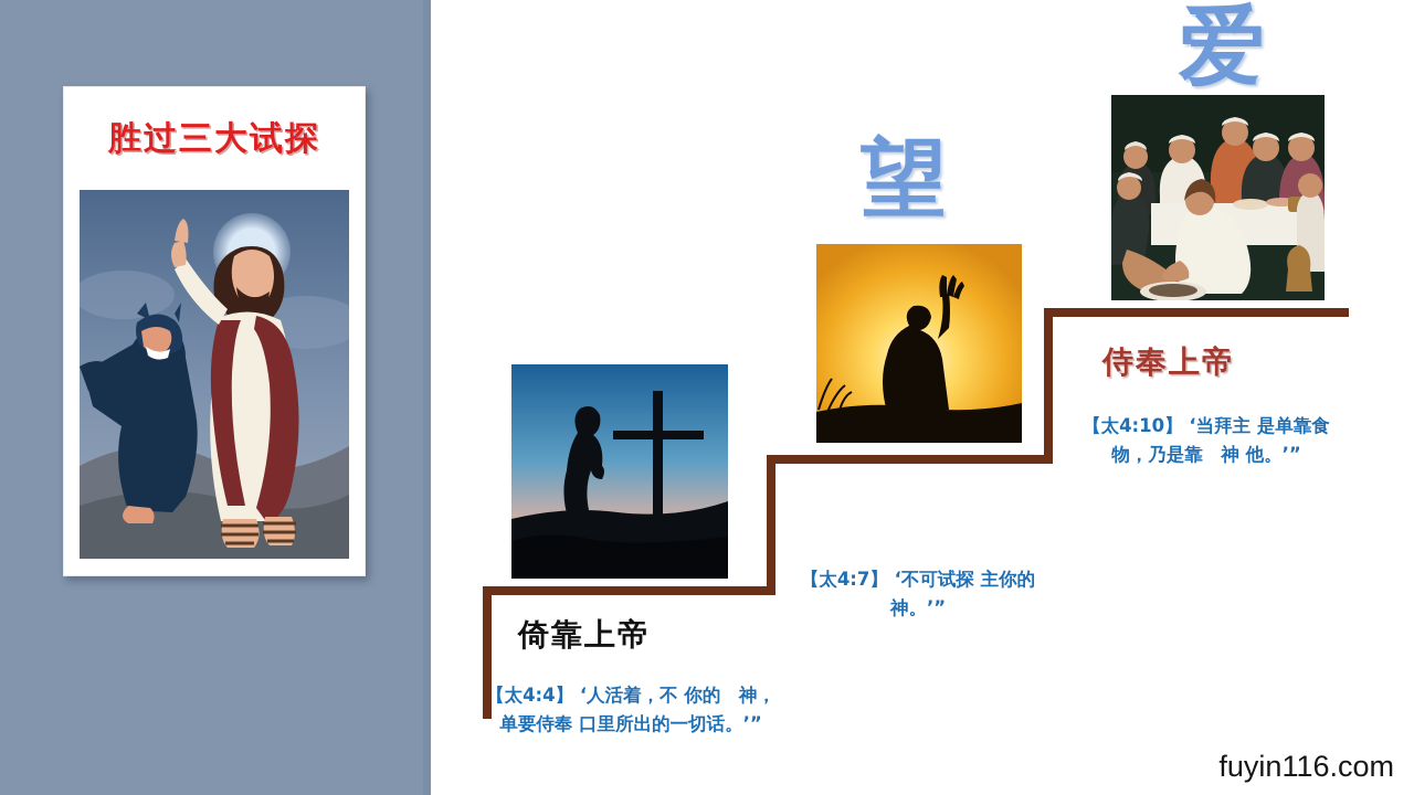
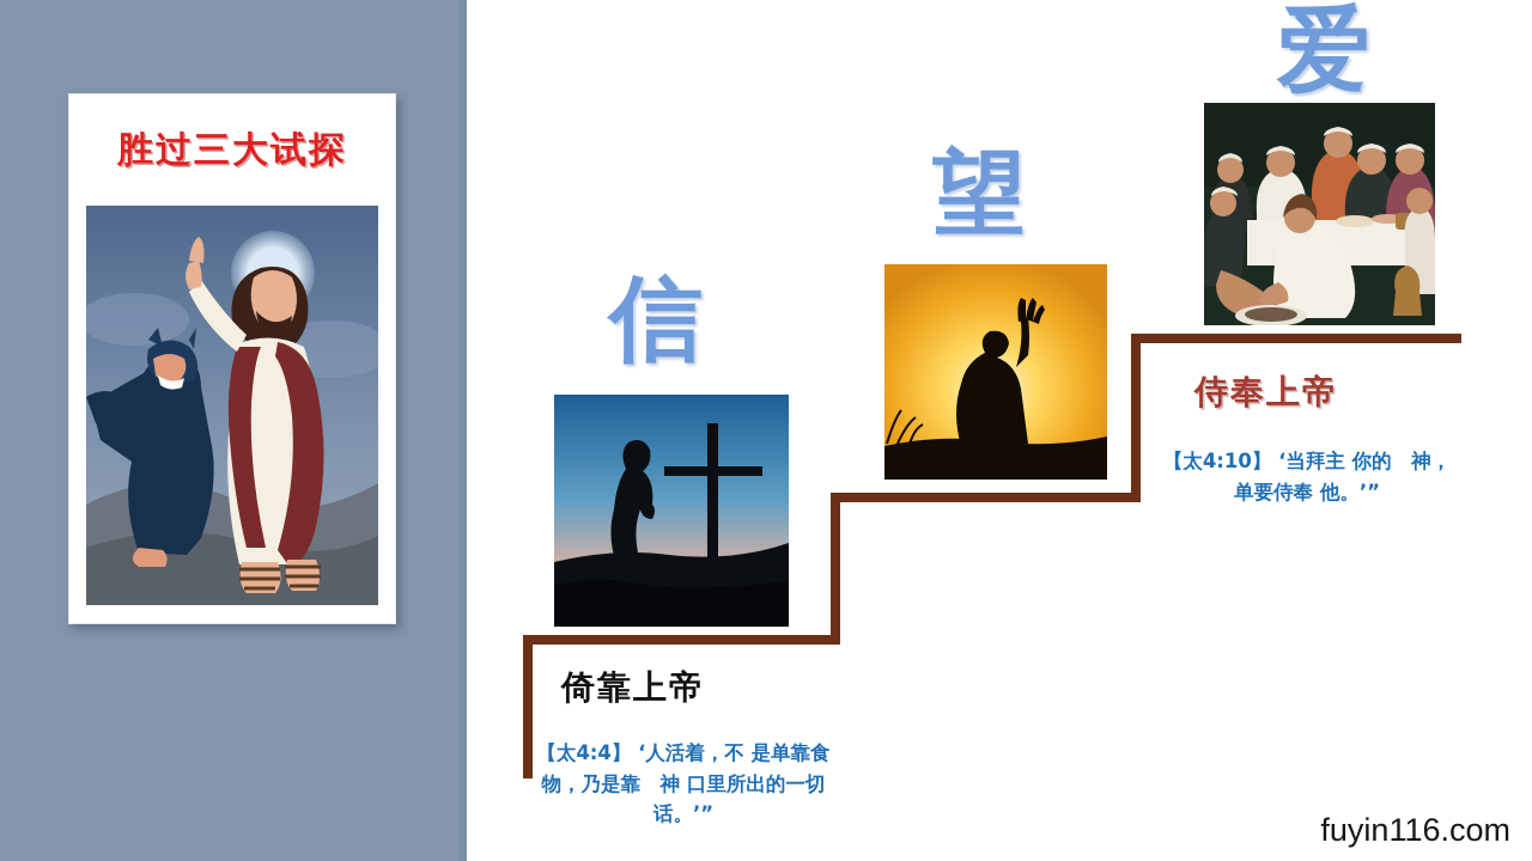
  胜过三大试探
+ 信
  望
  爱
  倚靠上帝
- 【太4:4】 ‘人活着，不 你的 神，单要侍奉 口里所出的一切话。’”
+ 【太4:4】 ‘人活着，不 是单靠食物，乃是靠 神 口里所出的一切话。’”
- 【太4:7】 ‘不可试探 主你的 神。’”
  侍奉上帝
- 【太4:10】 ‘当拜主 是单靠食物，乃是靠 神 他。’”
+ 【太4:10】 ‘当拜主 你的 神，单要侍奉 他。’”
  fuyin116.com
